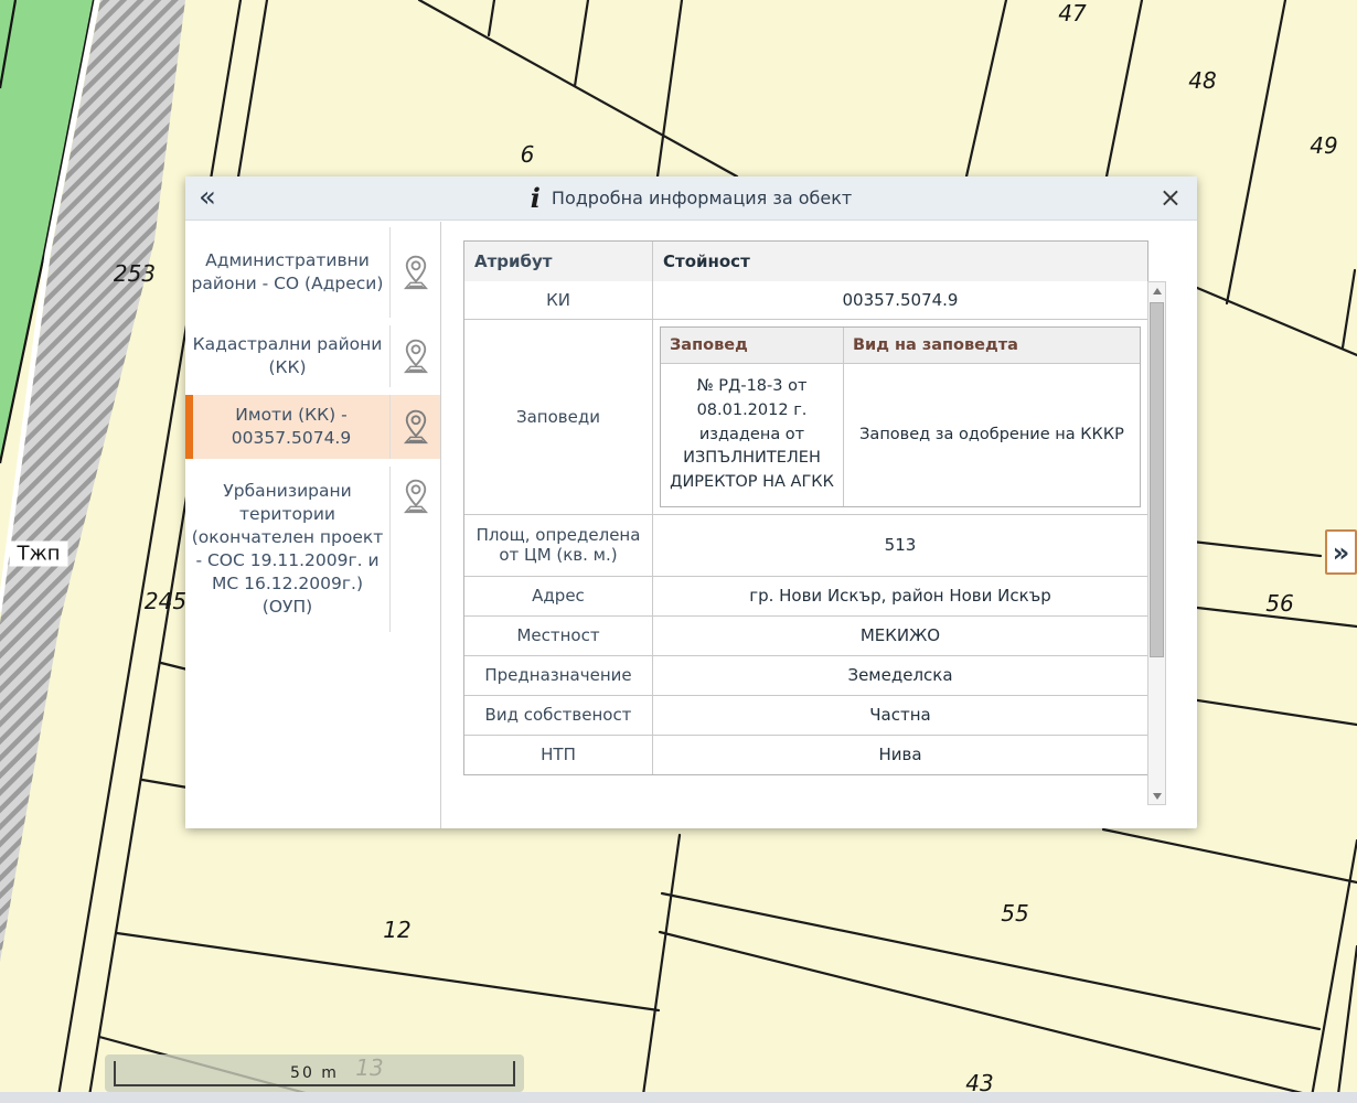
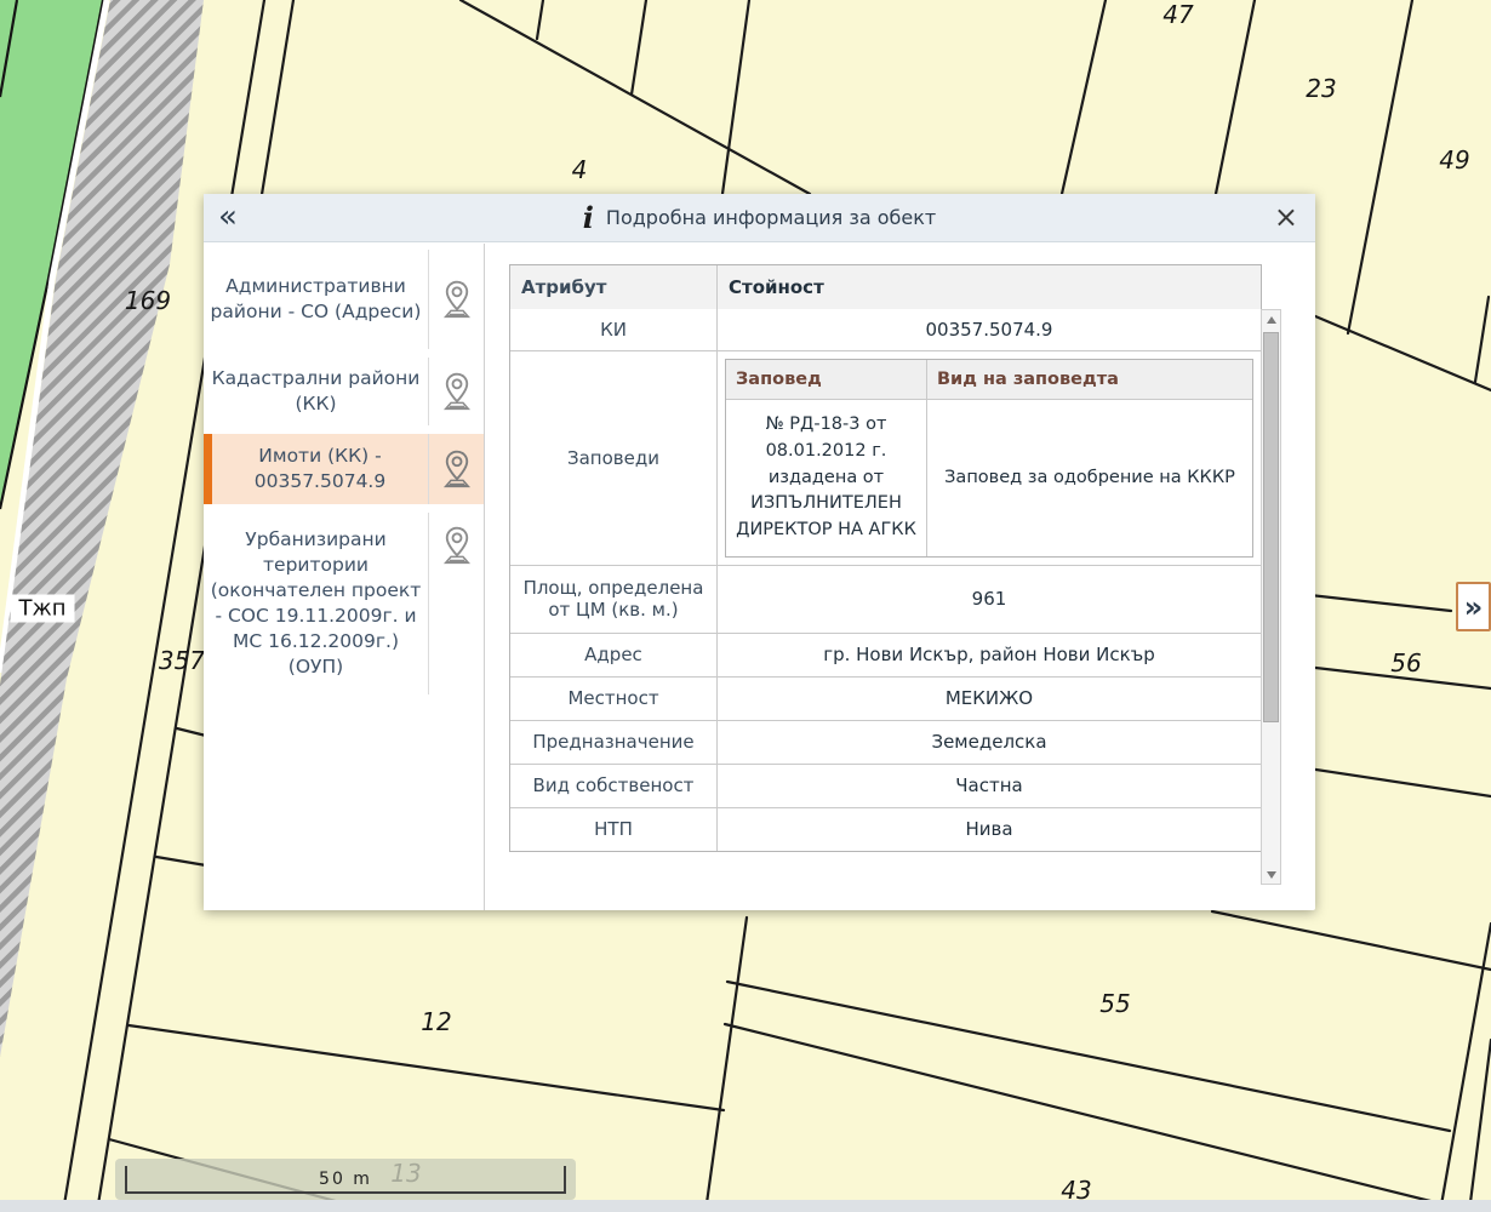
  47
- 48
+ 23
  49
- 6
+ 4
- 253
+ 169
- 245
+ 357
  56
  55
  12
  13
  43
  Тжп
  50 m
  »
  «
  i
  Подробна информация за обект
  ×
  Административни райони - СО (Адреси)
  Кадастрални райони (КК)
  Имоти (КК) - 00357.5074.9
  Урбанизирани територии (окончателен проект - СОС 19.11.2009г. и МС 16.12.2009г.) (ОУП)
  Атрибут
  Стойност
  КИ
  00357.5074.9
  Заповеди
  Заповед
  Вид на заповедта
  № РД-18-3 от 08.01.2012 г. издадена от ИЗПЪЛНИТЕЛЕН ДИРЕКТОР НА АГКК
  Заповед за одобрение на КККР
  Площ, определена от ЦМ (кв. м.)
- 513
+ 961
  Адрес
  гр. Нови Искър, район Нови Искър
  Местност
  МЕКИЖО
  Предназначение
  Земеделска
  Вид собственост
  Частна
  НТП
  Нива
